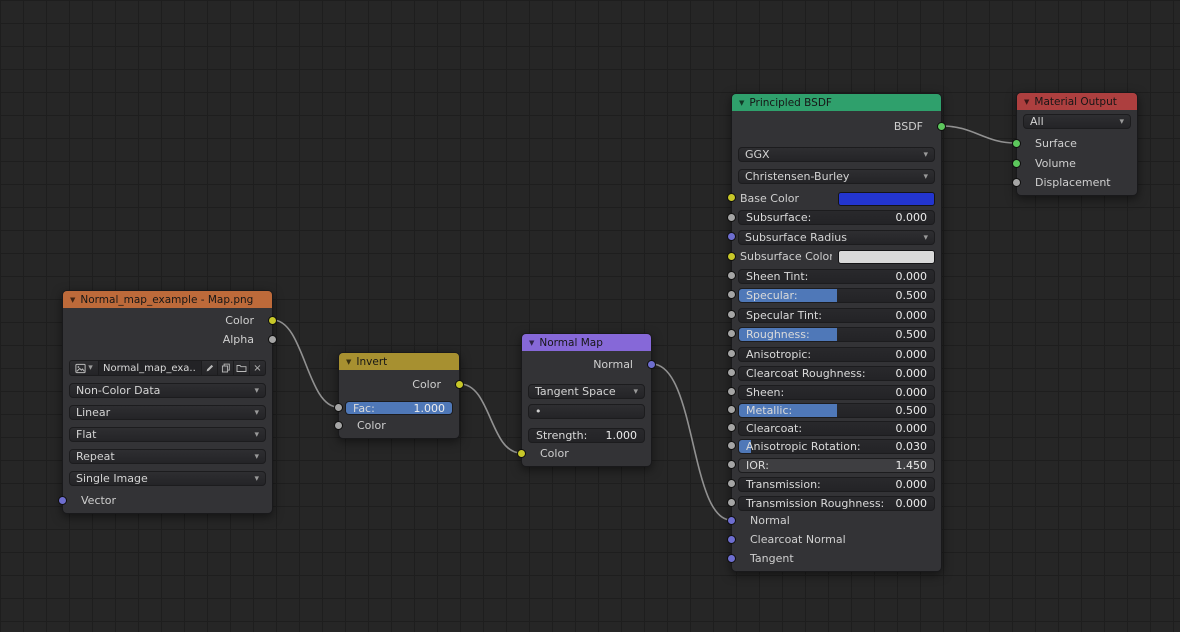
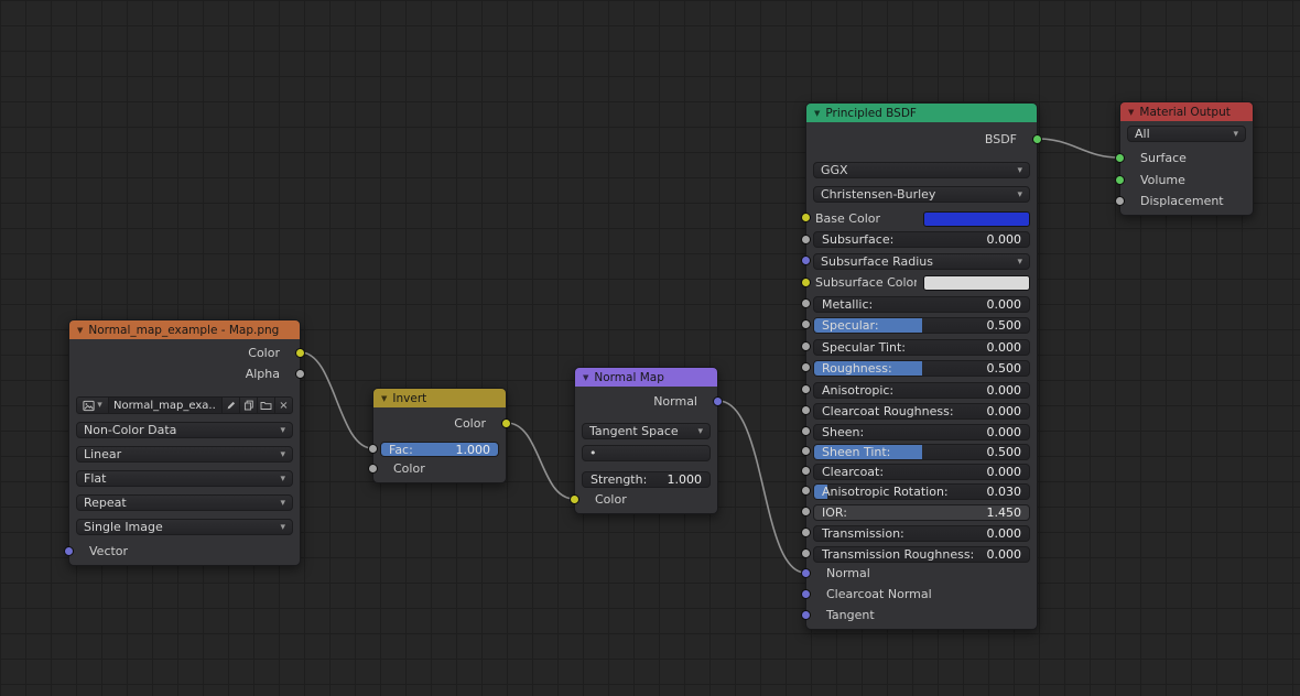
  ▼
  Normal_map_example - Map.png
  Color
  Alpha
  ▾
  Normal_map_exa..
  ×
  Non-Color Data
  ▾
  Linear
  ▾
  Flat
  ▾
  Repeat
  ▾
  Single Image
  ▾
  Vector
  ▼
  Invert
  Color
  Fac:
  1.000
  Color
  ▼
  Normal Map
  Normal
  Tangent Space
  ▾
  •
  Strength:
  1.000
  Color
  ▼
  Principled BSDF
  BSDF
  GGX
  ▾
  Christensen-Burley
  ▾
  Base Color
  Subsurface:
  0.000
  Subsurface Radius
  ▾
  Subsurface Color
- Sheen Tint:
+ Metallic:
  0.000
  Specular:
  0.500
  Specular Tint:
  0.000
  Roughness:
  0.500
  Anisotropic:
  0.000
  Clearcoat Roughness:
  0.000
  Sheen:
  0.000
- Metallic:
+ Sheen Tint:
  0.500
  Clearcoat:
  0.000
  Anisotropic Rotation:
  0.030
  IOR:
  1.450
  Transmission:
  0.000
  Transmission Roughness:
  0.000
  Normal
  Clearcoat Normal
  Tangent
  ▼
  Material Output
  All
  ▾
  Surface
  Volume
  Displacement
